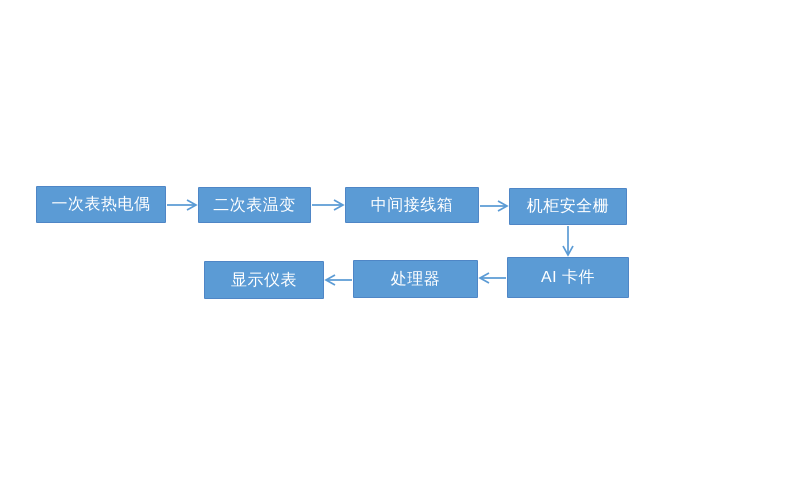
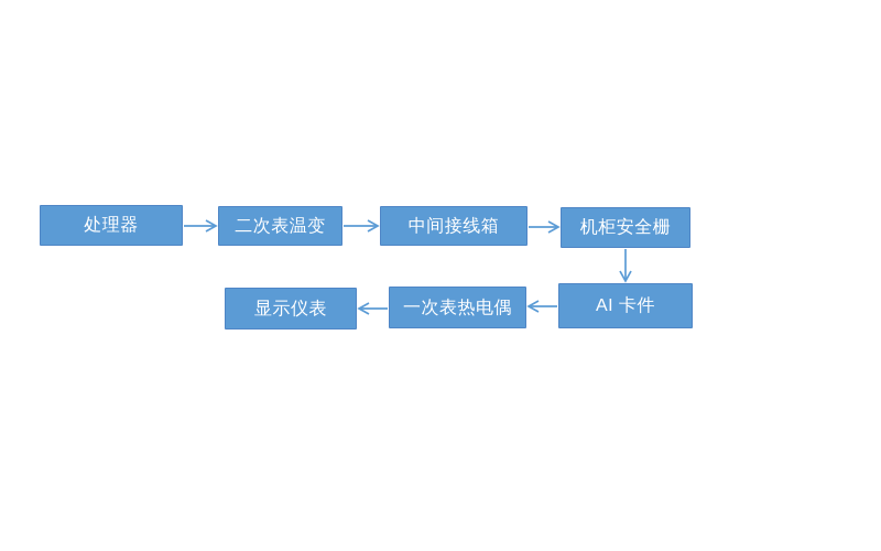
- 一次表热电偶
+ 处理器
  二次表温变
  中间接线箱
  机柜安全栅
  AI 卡件
- 处理器
+ 一次表热电偶
  显示仪表
